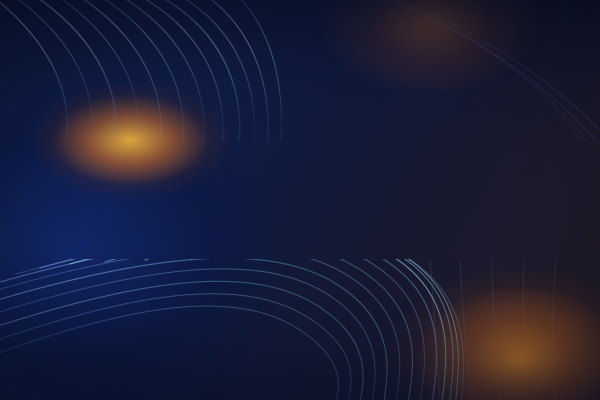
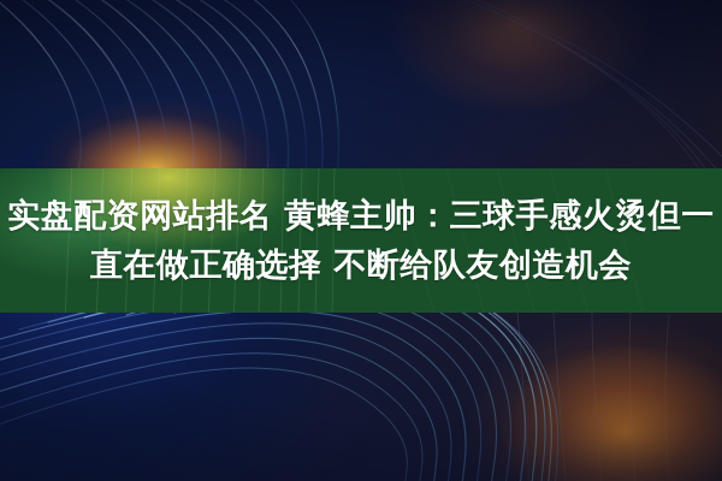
+ 实盘配资网站排名 黄蜂主帅：三球手感火烫但一
+ 直在做正确选择 不断给队友创造机会
